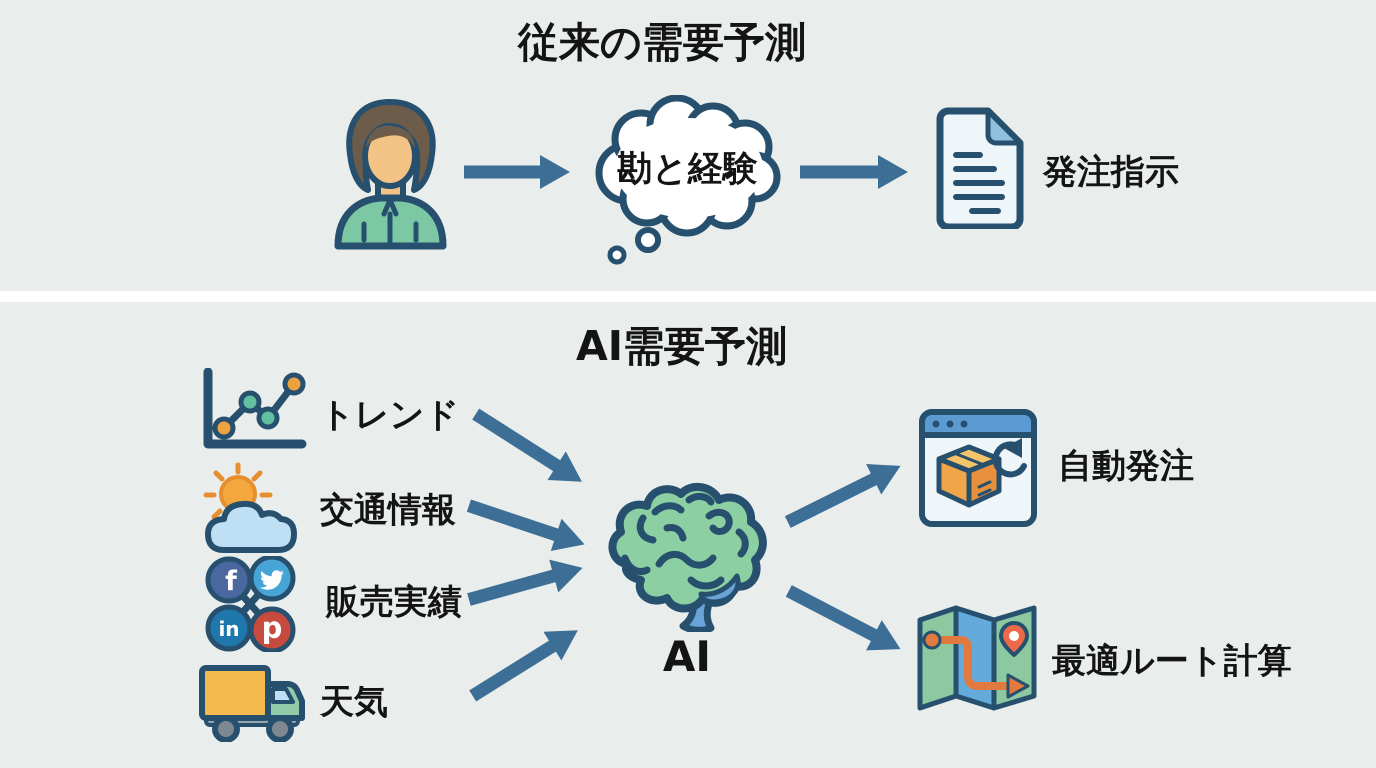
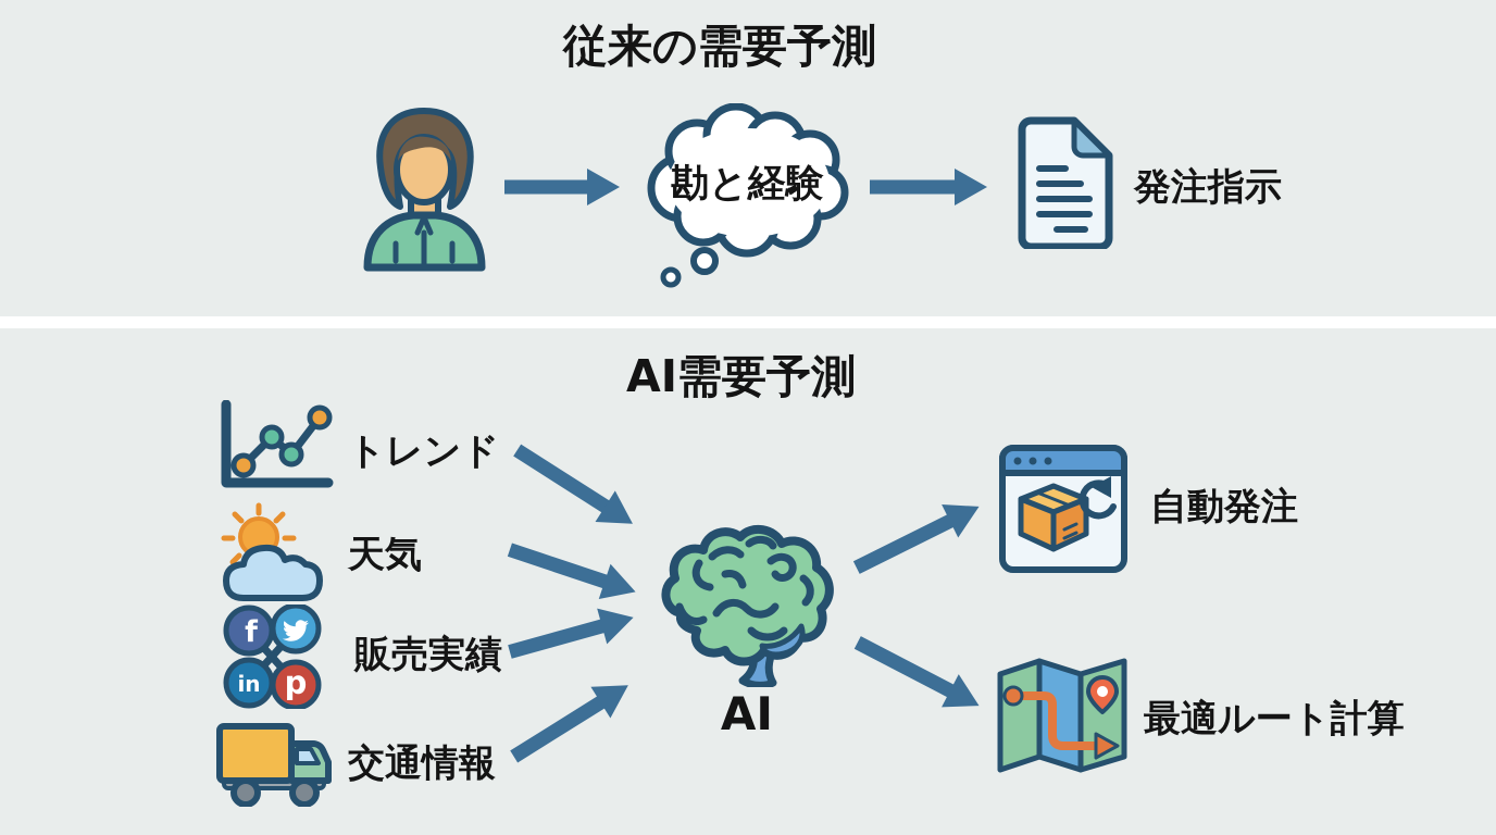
  従来の需要予測
  勘と経験
  発注指示
  AI需要予測
  トレンド
- 交通情報
+ 天気
  f
  in
  p
  販売実績
- 天気
+ 交通情報
  AI
  自動発注
  最適ルート計算
